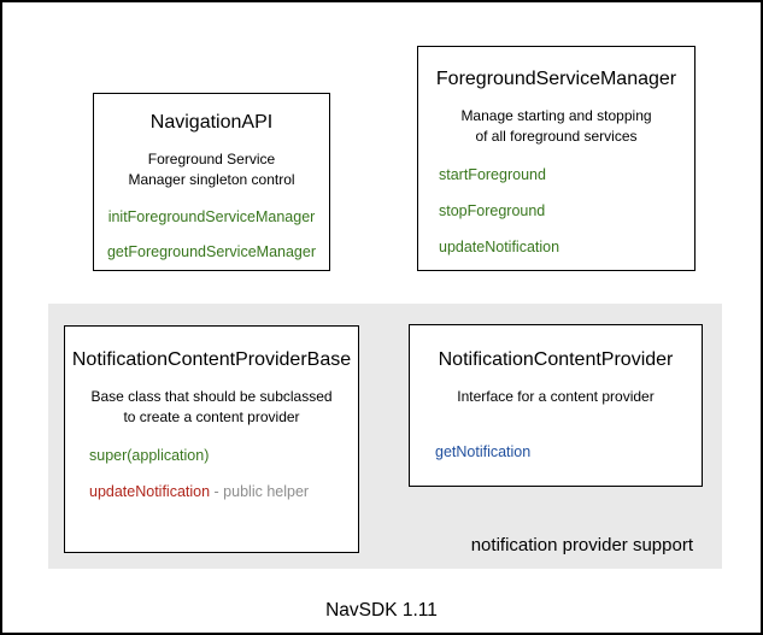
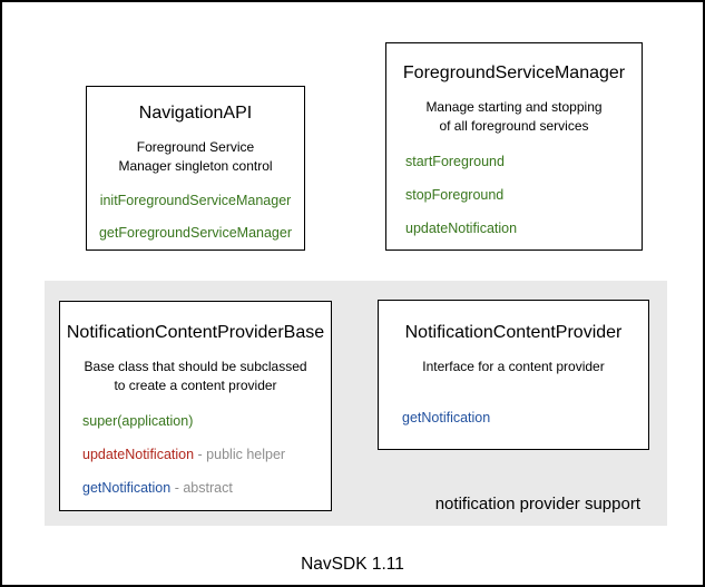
  NavigationAPI
  Foreground Service
  Manager singleton control
  initForegroundServiceManager
  getForegroundServiceManager
  ForegroundServiceManager
  Manage starting and stopping
  of all foreground services
  startForeground
  stopForeground
  updateNotification
  notification provider support
  NotificationContentProviderBase
  Base class that should be subclassed
  to create a content provider
  super(application)
  updateNotification - public helper
+ getNotification - abstract
  NotificationContentProvider
  Interface for a content provider
  getNotification
  NavSDK 1.11
